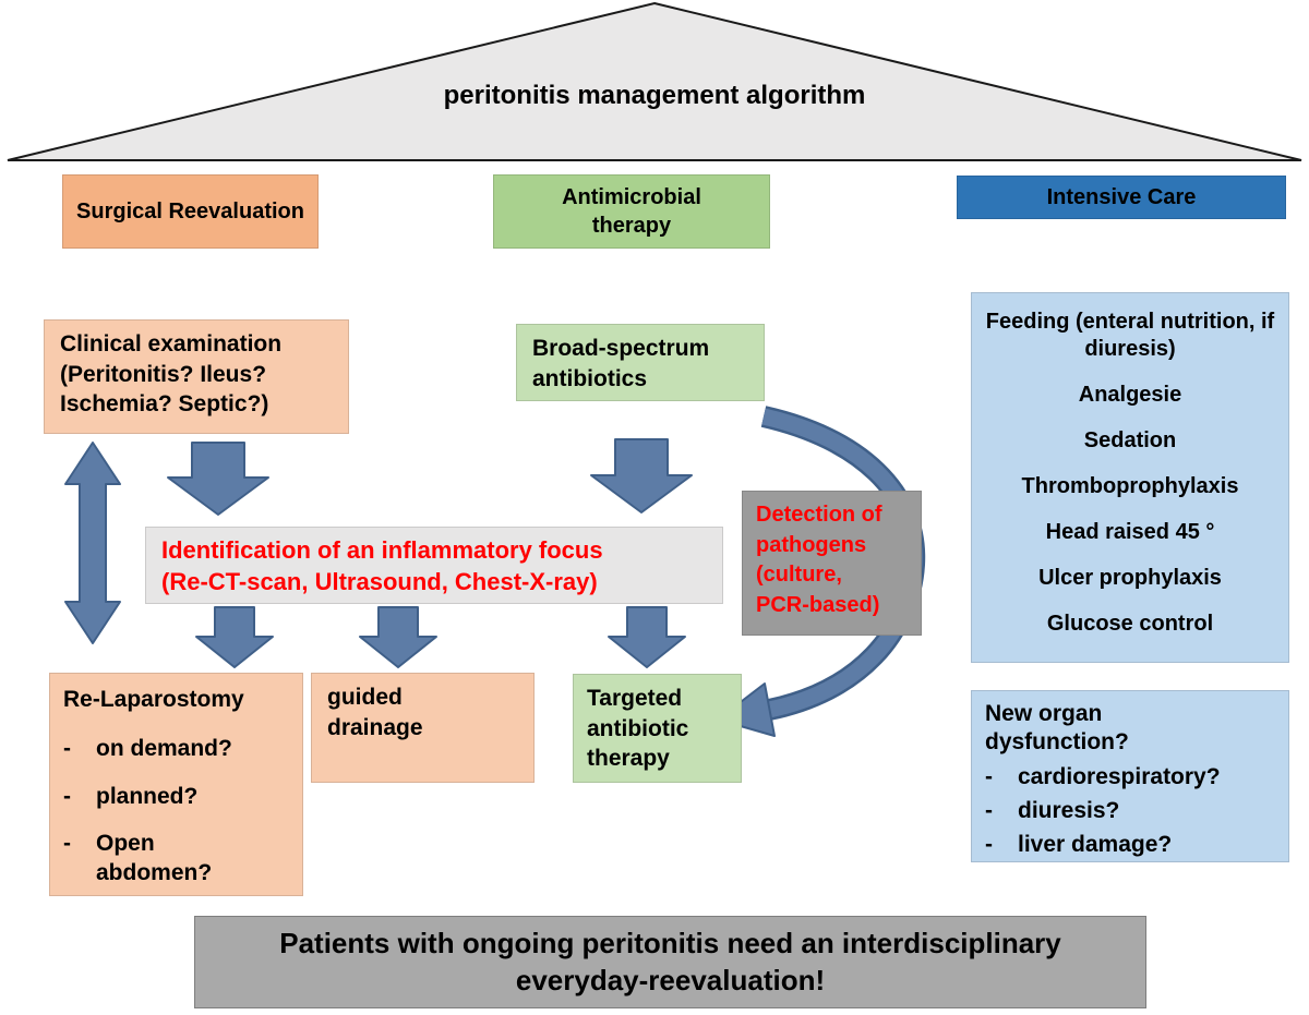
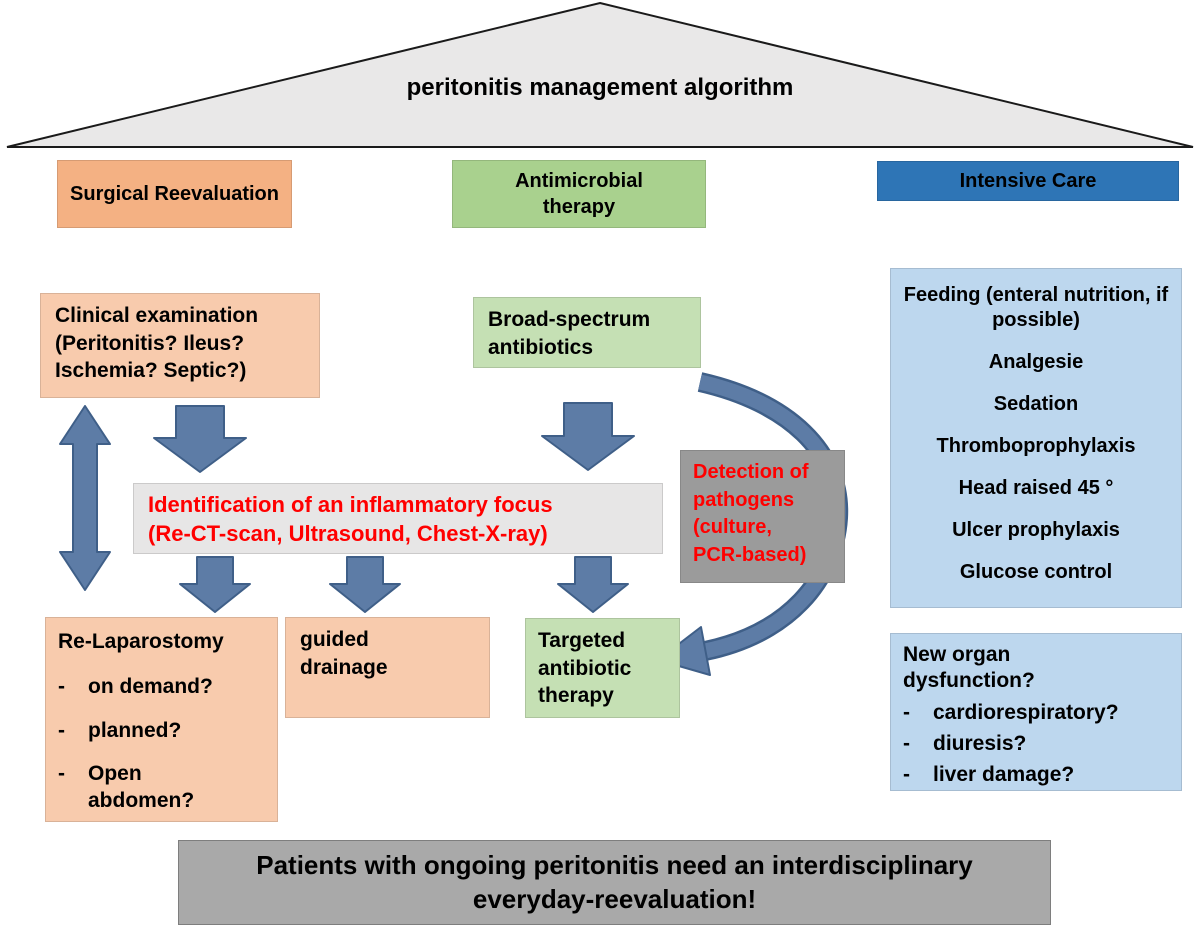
  peritonitis management algorithm
  Surgical Reevaluation
  Antimicrobial therapy
  Intensive Care
  Clinical examination
  (Peritonitis? Ileus?
  Ischemia? Septic?)
  Broad-spectrum
  antibiotics
  Identification of an inflammatory focus
  (Re-CT-scan, Ultrasound, Chest-X-ray)
  Detection of
  pathogens
  (culture,
  PCR-based)
  Re-Laparostomy
  -
  on demand?
  -
  planned?
  -
  Open abdomen?
  guided
  drainage
  Targeted
  antibiotic
  therapy
- Feeding (enteral nutrition, if diuresis)
+ Feeding (enteral nutrition, if possible)
  Analgesie
  Sedation
  Thromboprophylaxis
  Head raised 45 °
  Ulcer prophylaxis
  Glucose control
  New organ
  dysfunction?
  -
  cardiorespiratory?
  -
  diuresis?
  -
  liver damage?
  Patients with ongoing peritonitis need an interdisciplinary everyday-reevaluation!
